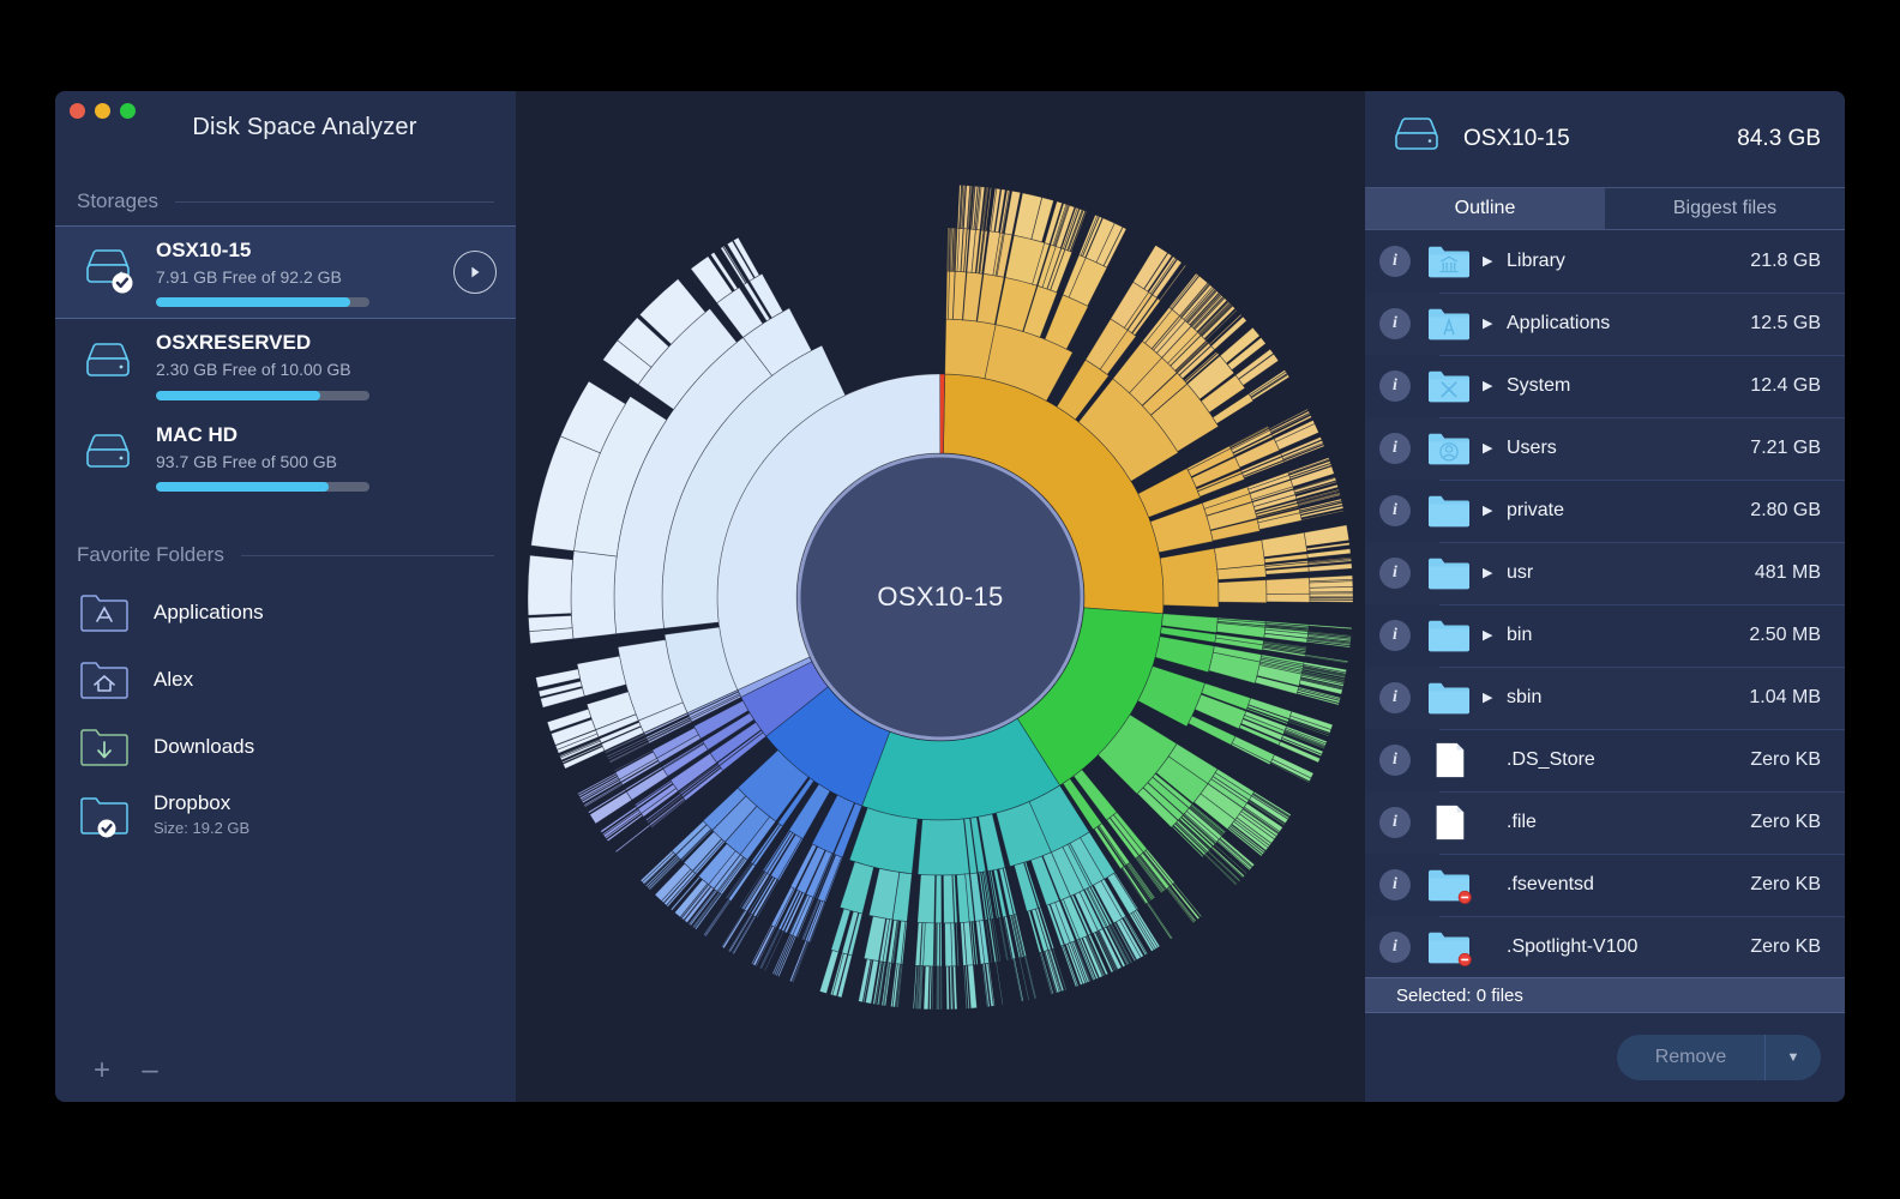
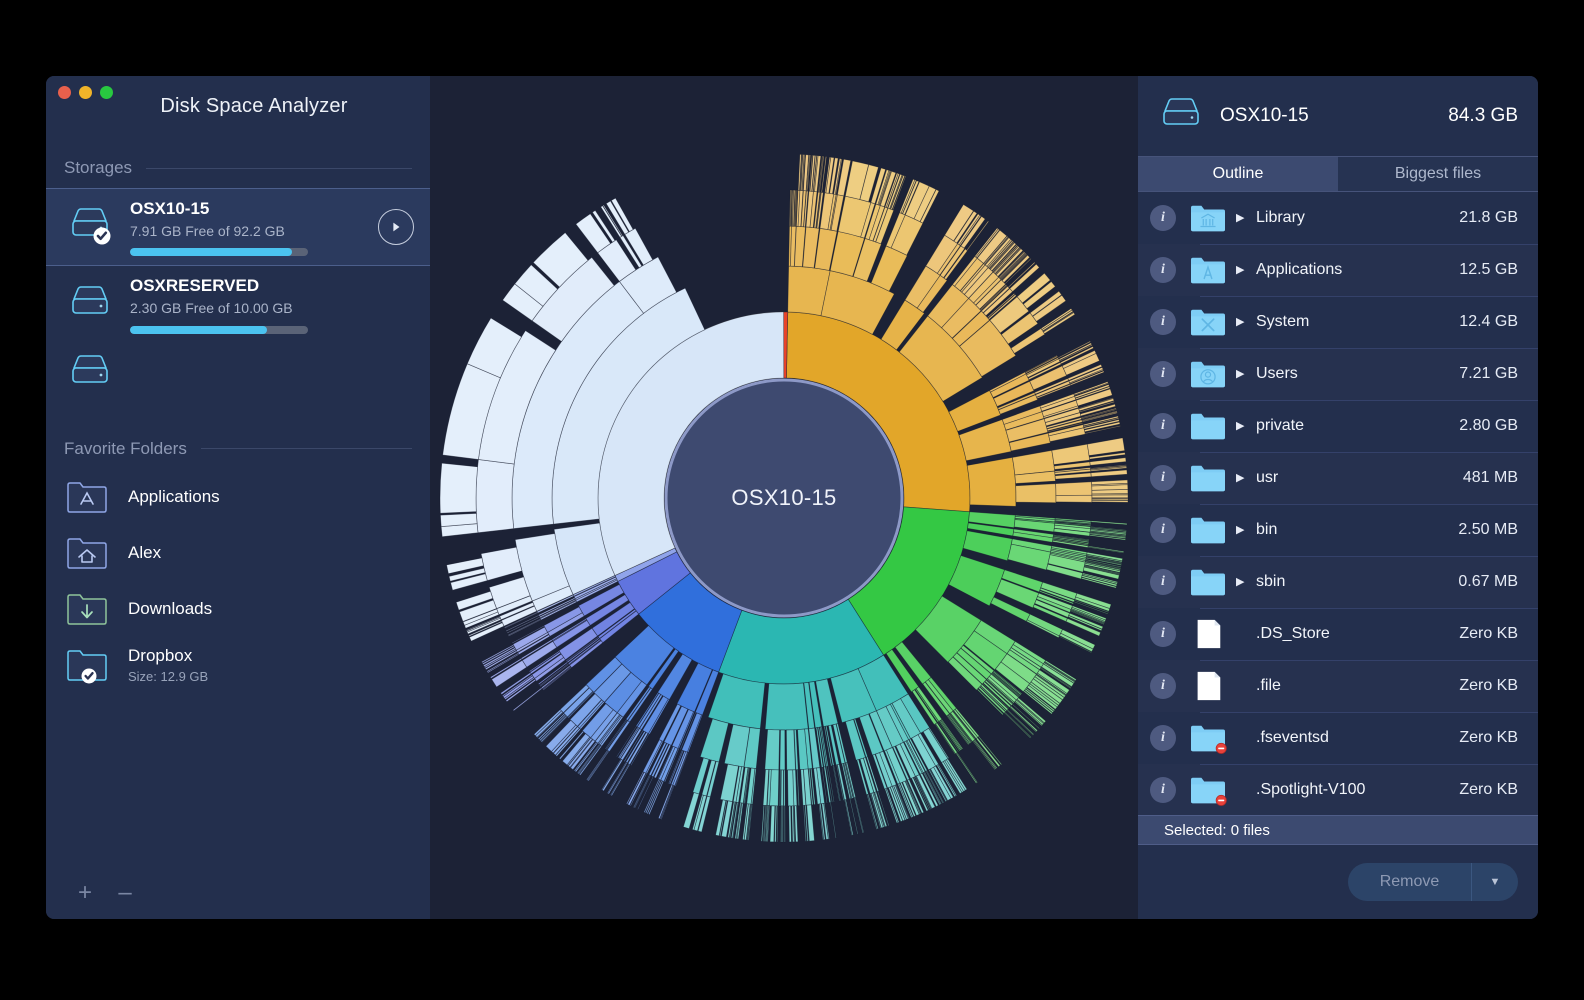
  Disk Space Analyzer
  Storages
  OSX10-15
  7.91 GB Free of 92.2 GB
  OSXRESERVED
  2.30 GB Free of 10.00 GB
- MAC HD
- 93.7 GB Free of 500 GB
  Favorite Folders
  Applications
  Alex
  Downloads
  Dropbox
- Size: 19.2 GB
+ Size: 12.9 GB
  +
  –
  OSX10-15
  OSX10-15
  84.3 GB
  Outline
  Biggest files
  i
  ▶
  Library
  21.8 GB
  i
  ▶
  Applications
  12.5 GB
  i
  ▶
  System
  12.4 GB
  i
  ▶
  Users
  7.21 GB
  i
  ▶
  private
  2.80 GB
  i
  ▶
  usr
  481 MB
  i
  ▶
  bin
  2.50 MB
  i
  ▶
  sbin
- 1.04 MB
+ 0.67 MB
  i
  .DS_Store
  Zero KB
  i
  .file
  Zero KB
  i
  .fseventsd
  Zero KB
  i
  .Spotlight-V100
  Zero KB
  Selected: 0 files
  Remove
  ▼
